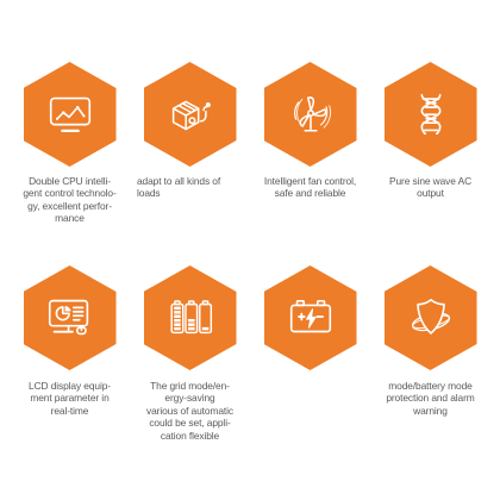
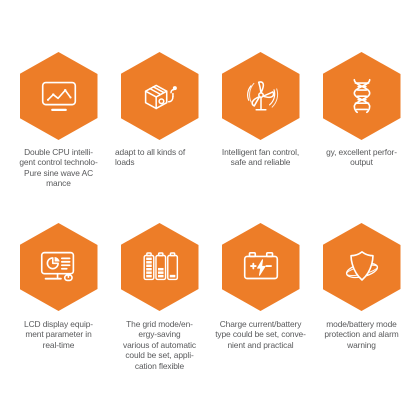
  Double CPU intelli-
  gent control technolo-
- gy, excellent perfor-
+ Pure sine wave AC
  mance
  adapt to all kinds of
  loads
  Intelligent fan control,
  safe and reliable
- Pure sine wave AC
+ gy, excellent perfor-
  output
  LCD display equip-
  ment parameter in
  real-time
  The grid mode/en-
  ergy-saving
  various of automatic
  could be set, appli-
  cation flexible
+ Charge current/battery
+ type could be set, conve-
+ nient and practical
  mode/battery mode
  protection and alarm
  warning
